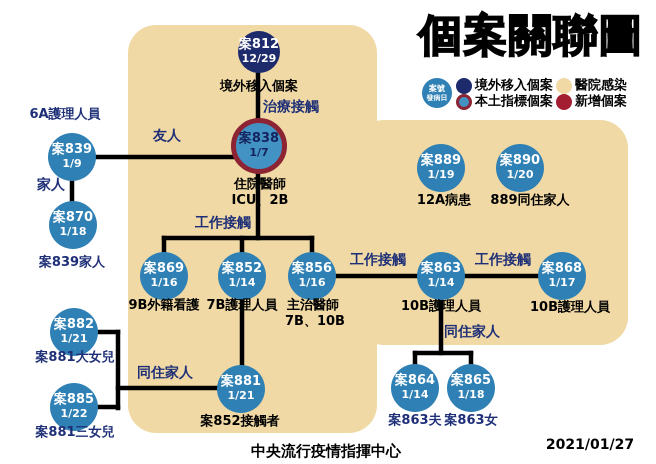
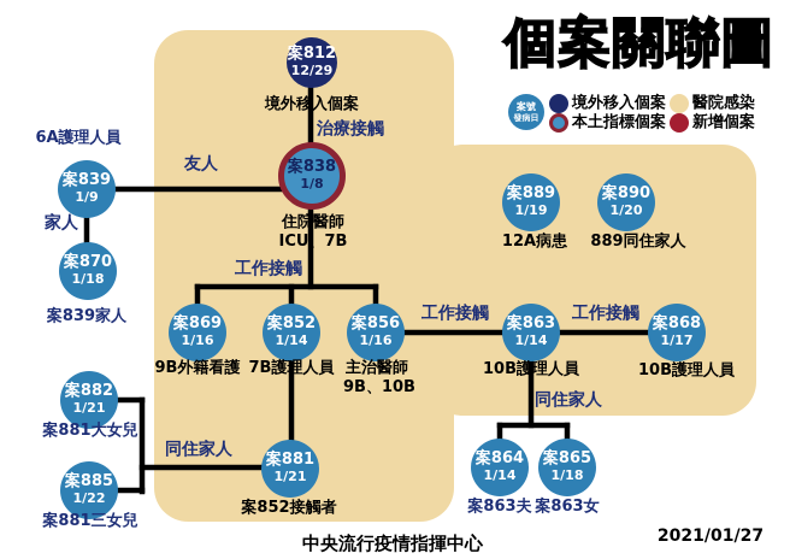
  治療接觸
  友人
  家人
  工作接觸
  工作接觸
  工作接觸
  同住家人
  同住家人
  案812
  12/29
  案838
- 1/7
+ 1/8
  案839
  1/9
  案870
  1/18
  案869
  1/16
  案852
  1/14
  案856
  1/16
  案863
  1/14
  案868
  1/17
  案889
  1/19
  案890
  1/20
  案881
  1/21
  案882
  1/21
  案885
  1/22
  案864
  1/14
  案865
  1/18
  境外移入個案
  住院醫師
- ICU、2B
+ ICU、7B
  9B外籍看護
  7B護理人員
  主治醫師
- 7B、10B
+ 9B、10B
  10B護理人員
  10B護理人員
  12A病患
  889同住家人
  案852接觸者
  6A護理人員
  案839家人
  案881大女兒
  案881三女兒
  案863夫
  案863女
  個案關聯圖
  案號
  發病日
  境外移入個案
  醫院感染
  本土指標個案
  新增個案
  中央流行疫情指揮中心
  2021/01/27
